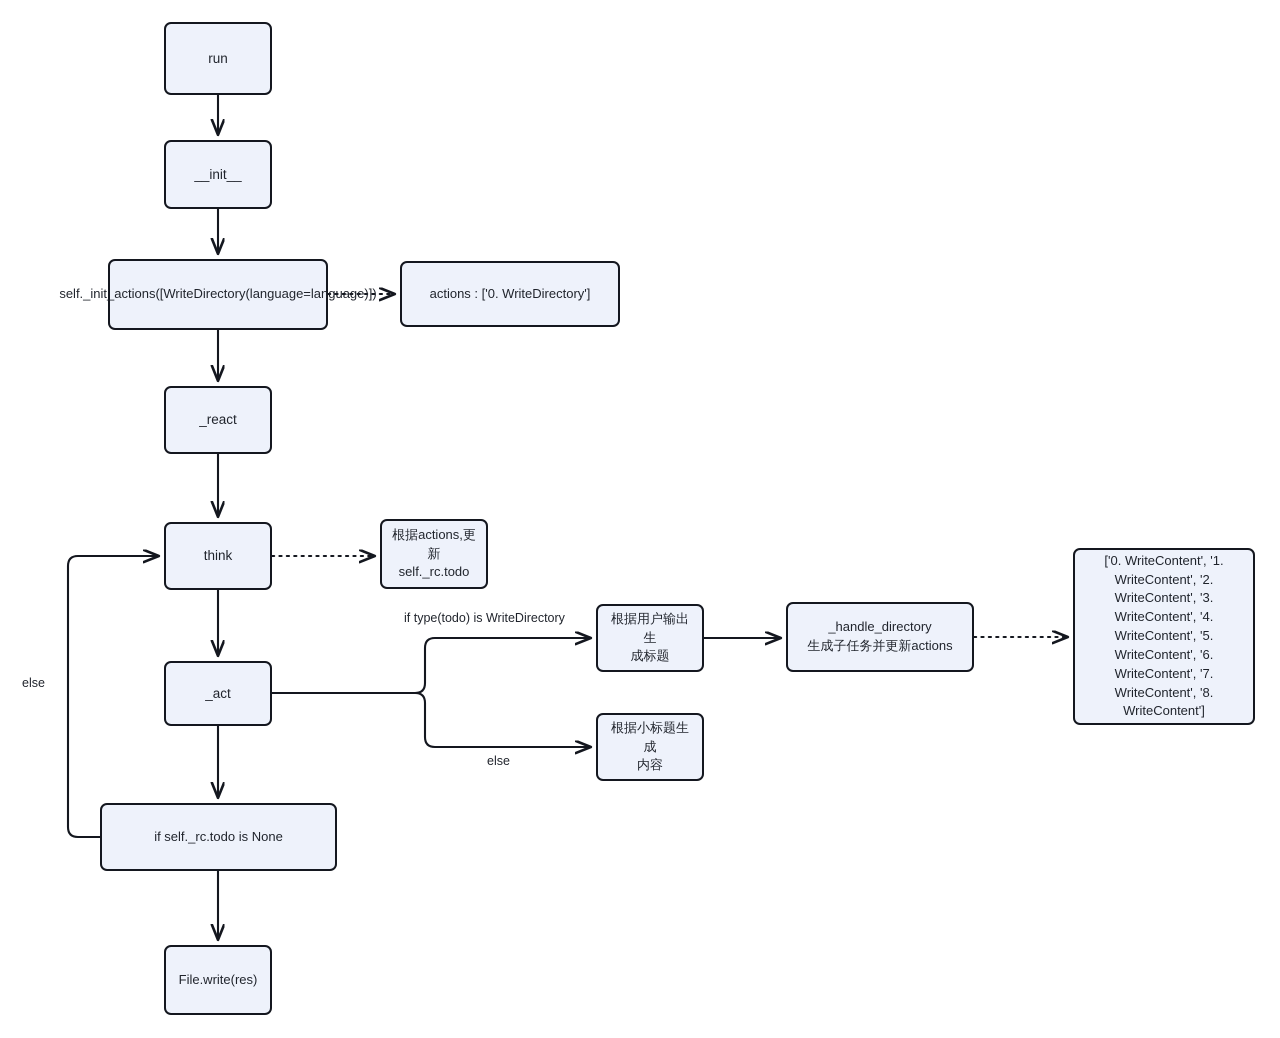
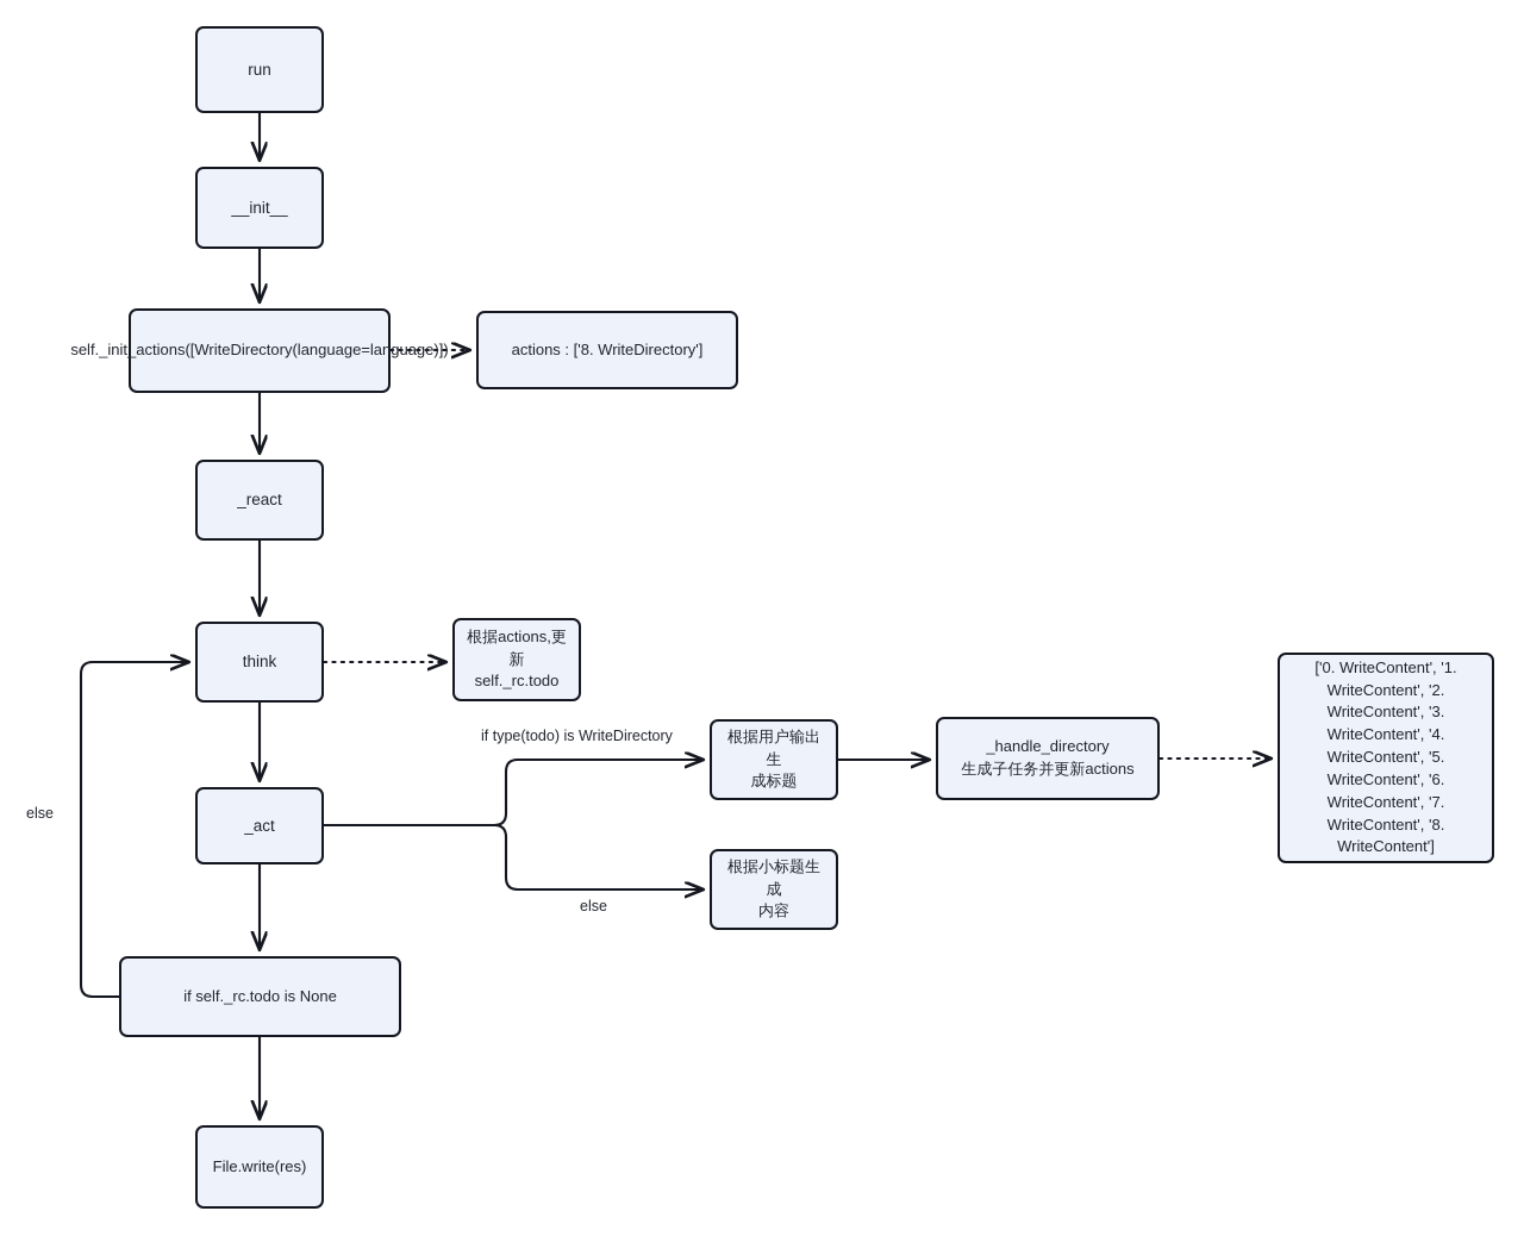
  run
  __init__
  self._init_actions([WriteDirectory(language=language)])
- actions : ['0. WriteDirectory']
+ actions : ['8. WriteDirectory']
  _react
  think
  根据actions,更新
  self._rc.todo
  _act
  根据用户输出生
  成标题
  根据小标题生成
  内容
  _handle_directory
  生成子任务并更新actions
  ['0. WriteContent', '1. WriteContent', '2. WriteContent', '3. WriteContent', '4. WriteContent', '5. WriteContent', '6. WriteContent', '7. WriteContent', '8. WriteContent']
  if self._rc.todo is None
  File.write(res)
  else
  if type(todo) is WriteDirectory
  else
